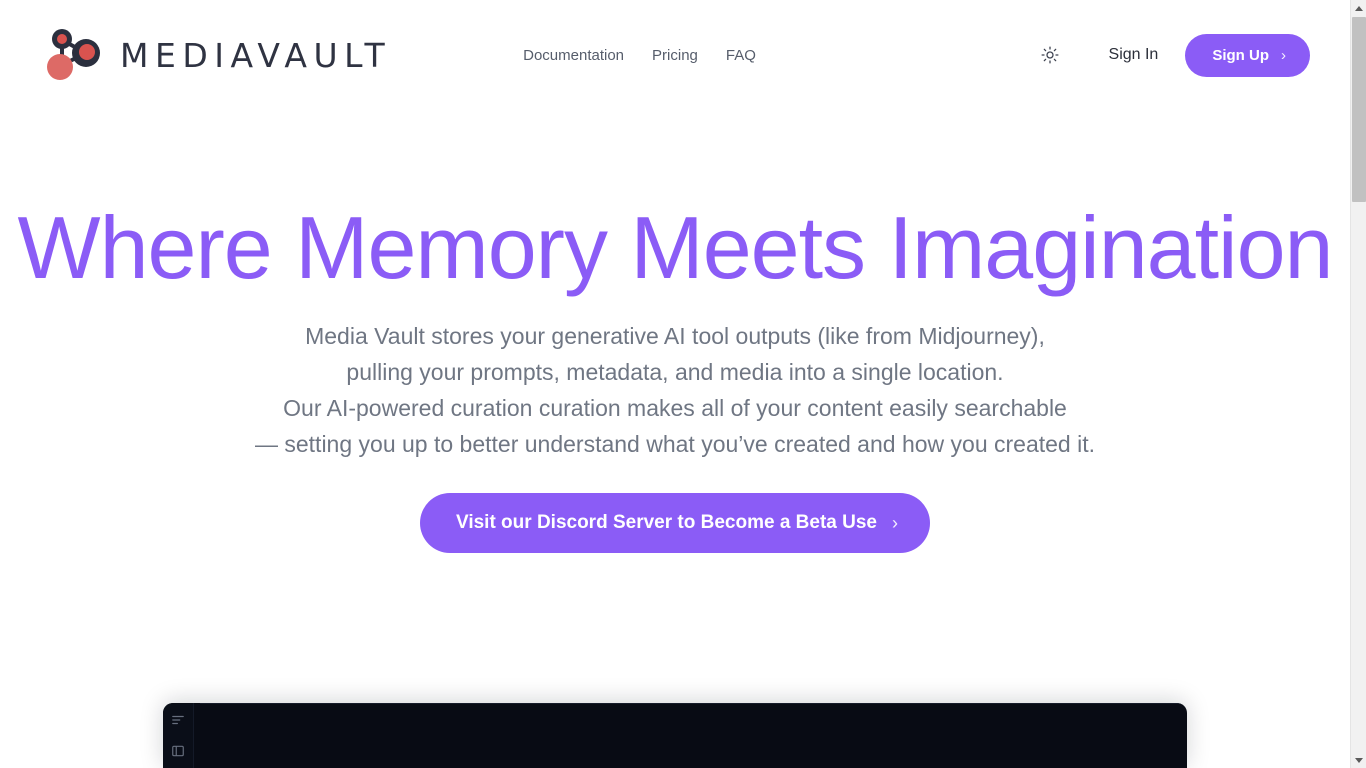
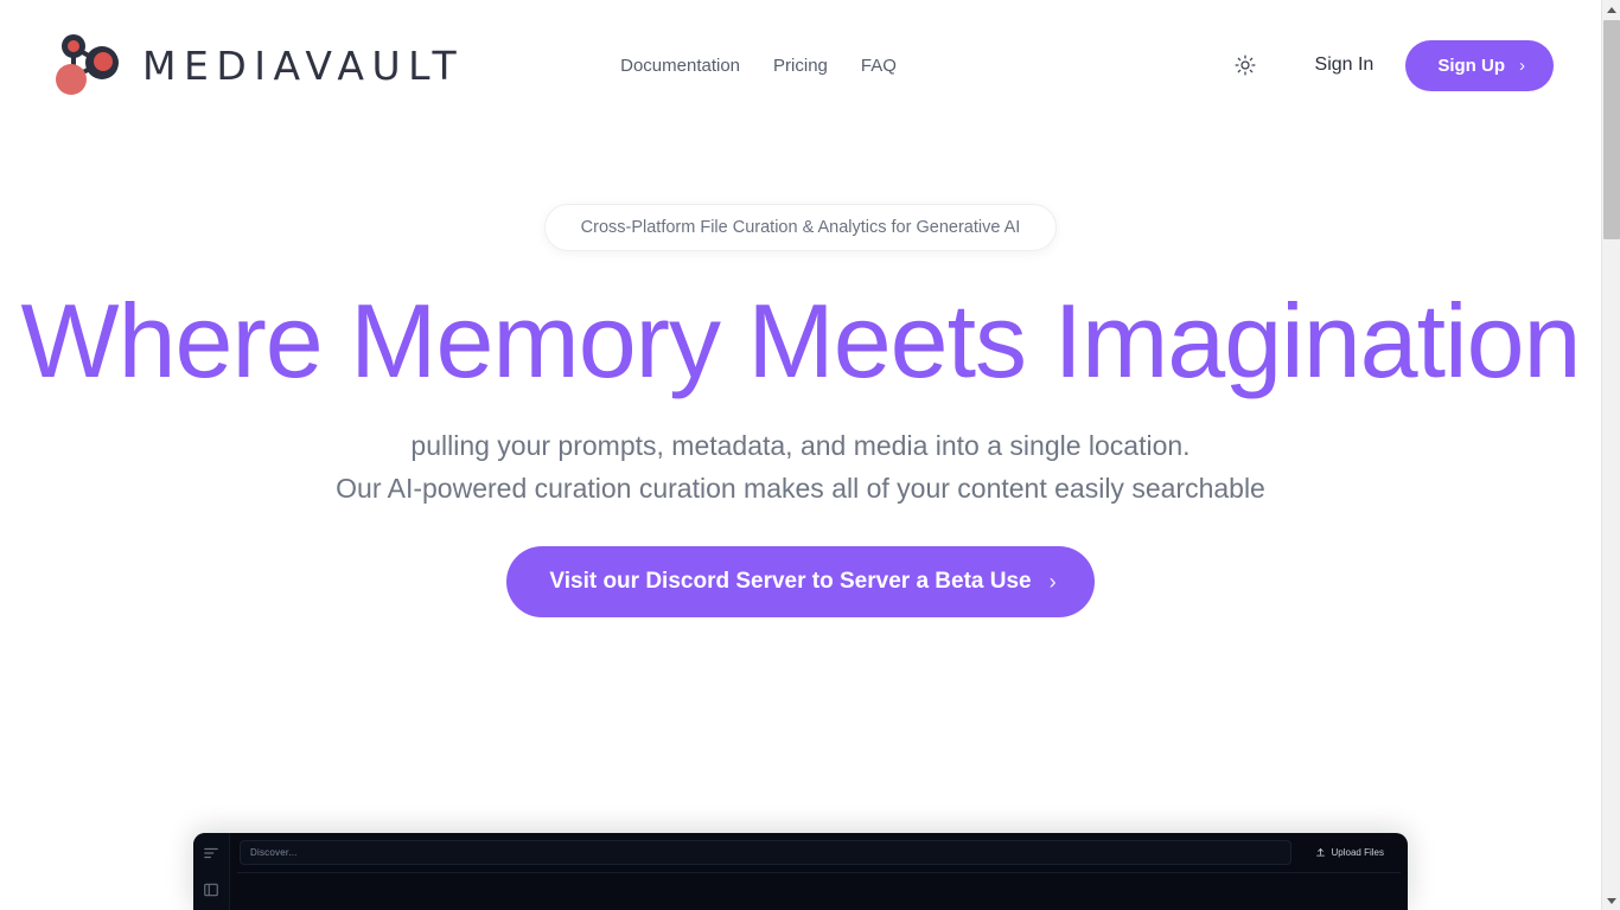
  MEDIAVAULT
  Documentation
  Pricing
  FAQ
  Sign In
  Sign Up
  ›
+ Cross-Platform File Curation & Analytics for Generative AI
  Where Memory Meets Imagination
- Media Vault stores your generative AI tool outputs (like from Midjourney),
  pulling your prompts, metadata, and media into a single location.
  Our AI-powered curation curation makes all of your content easily searchable
- — setting you up to better understand what you’ve created and how you created it.
- Visit our Discord Server to Become a Beta Use
+ Visit our Discord Server to Server a Beta Use
  ›
+ Discover...
+ Upload Files
